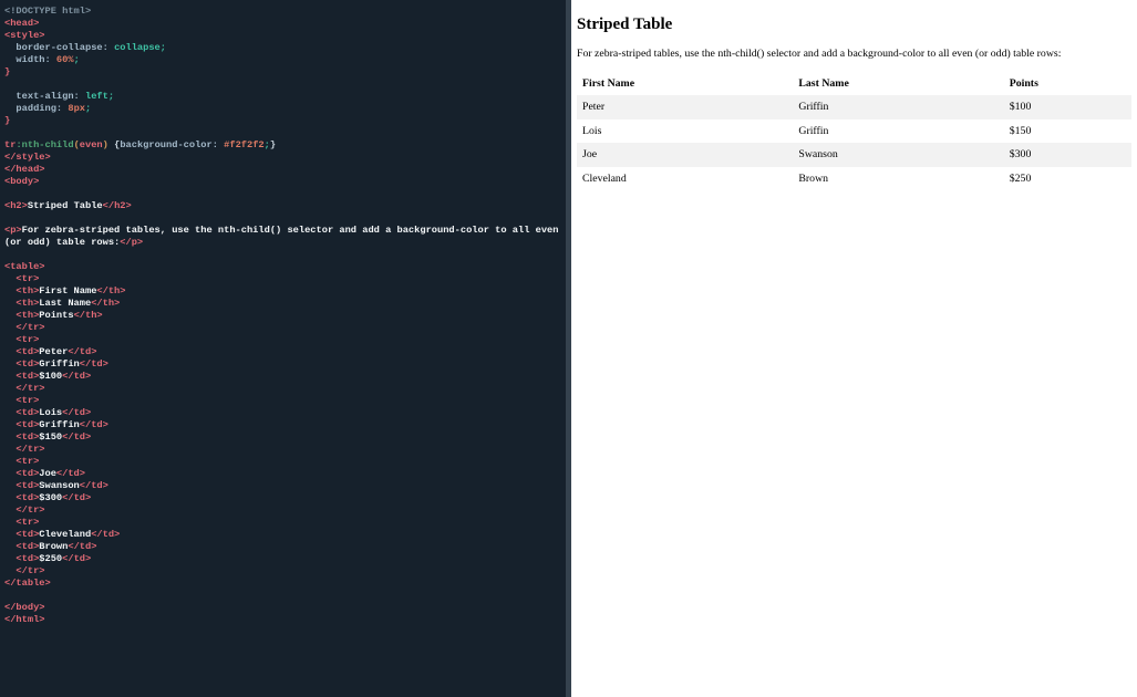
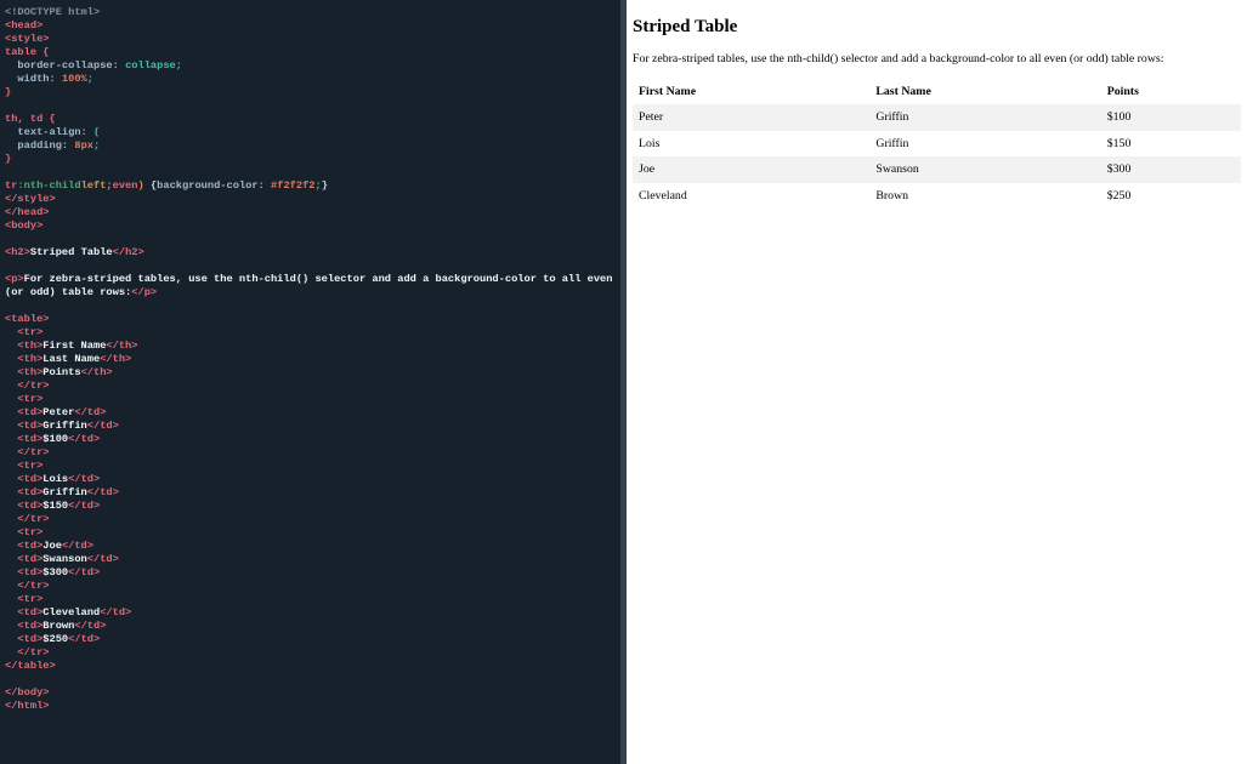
  <!DOCTYPE html>
  <head>
  <style>
+ table {
  border-collapse: collapse;
- width: 60%;
+ width: 100%;
  }
+ th, td {
- text-align: left;
+ text-align: (
  padding: 8px;
  }
- tr:nth-child(even) {background-color: #f2f2f2;}
+ tr:nth-childleft;even) {background-color: #f2f2f2;}
  </style>
  </head>
  <body>
  <h2>Striped Table</h2>
  <p>For zebra-striped tables, use the nth-child() selector and add a background-color to all even
  (or odd) table rows:</p>
  <table>
  <tr>
  <th>First Name</th>
  <th>Last Name</th>
  <th>Points</th>
  </tr>
  <tr>
  <td>Peter</td>
  <td>Griffin</td>
  <td>$100</td>
  </tr>
  <tr>
  <td>Lois</td>
  <td>Griffin</td>
  <td>$150</td>
  </tr>
  <tr>
  <td>Joe</td>
  <td>Swanson</td>
  <td>$300</td>
  </tr>
  <tr>
  <td>Cleveland</td>
  <td>Brown</td>
  <td>$250</td>
  </tr>
  </table>
  </body>
  </html>
  Striped Table
  For zebra-striped tables, use the nth-child() selector and add a background-color to all even (or odd) table rows:
  First Name	Last Name	Points
  Peter	Griffin	$100
  Lois	Griffin	$150
  Joe	Swanson	$300
  Cleveland	Brown	$250
